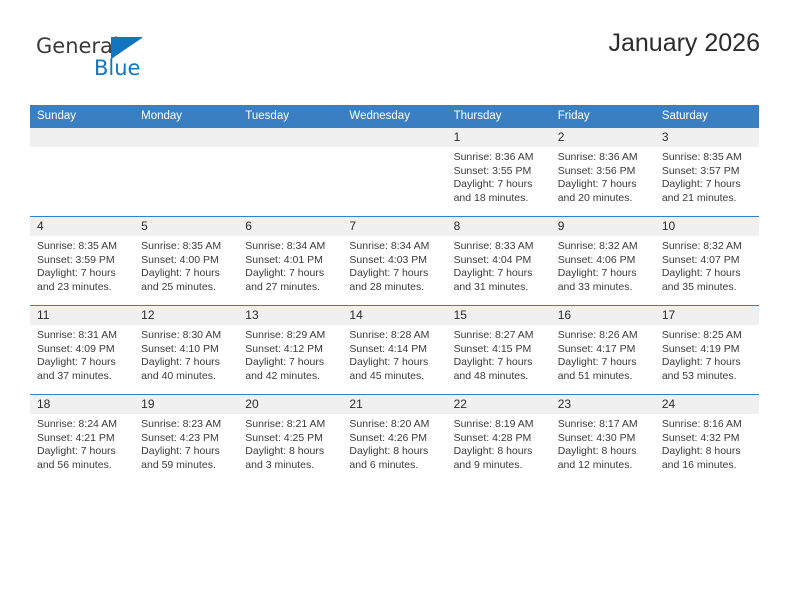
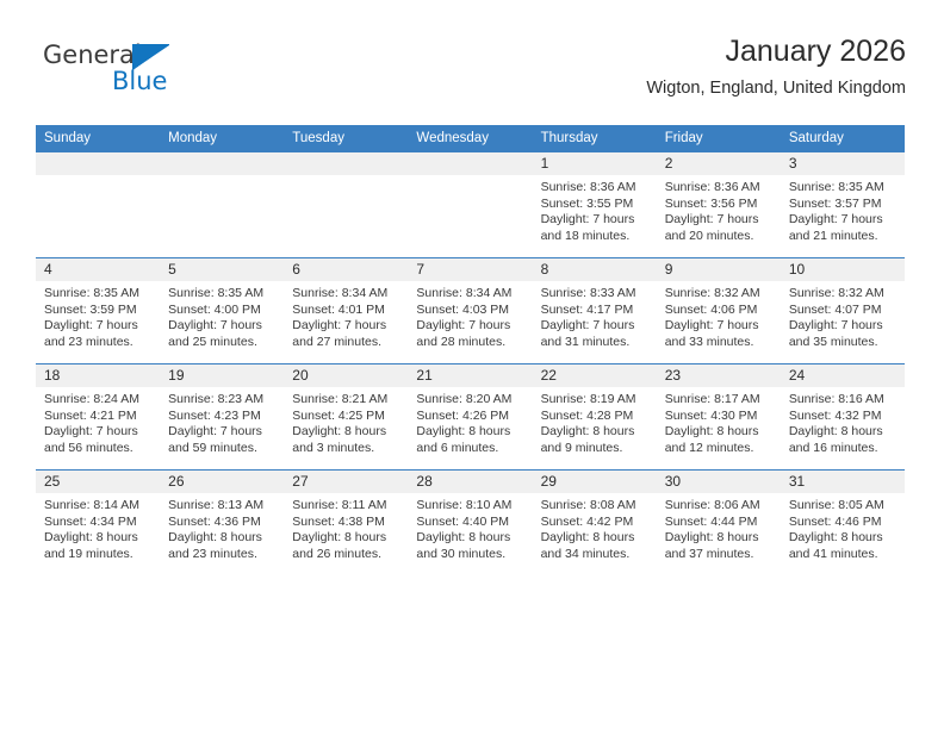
  Genera
  Blue
  January 2026
+ Wigton, England, United Kingdom
  Sunday	Monday	Tuesday	Wednesday	Thursday	Friday	Saturday
  				1Sunrise: 8:36 AMSunset: 3:55 PMDaylight: 7 hoursand 18 minutes.	2Sunrise: 8:36 AMSunset: 3:56 PMDaylight: 7 hoursand 20 minutes.	3Sunrise: 8:35 AMSunset: 3:57 PMDaylight: 7 hoursand 21 minutes.
- 4Sunrise: 8:35 AMSunset: 3:59 PMDaylight: 7 hoursand 23 minutes.	5Sunrise: 8:35 AMSunset: 4:00 PMDaylight: 7 hoursand 25 minutes.	6Sunrise: 8:34 AMSunset: 4:01 PMDaylight: 7 hoursand 27 minutes.	7Sunrise: 8:34 AMSunset: 4:03 PMDaylight: 7 hoursand 28 minutes.	8Sunrise: 8:33 AMSunset: 4:04 PMDaylight: 7 hoursand 31 minutes.	9Sunrise: 8:32 AMSunset: 4:06 PMDaylight: 7 hoursand 33 minutes.	10Sunrise: 8:32 AMSunset: 4:07 PMDaylight: 7 hoursand 35 minutes.
+ 4Sunrise: 8:35 AMSunset: 3:59 PMDaylight: 7 hoursand 23 minutes.	5Sunrise: 8:35 AMSunset: 4:00 PMDaylight: 7 hoursand 25 minutes.	6Sunrise: 8:34 AMSunset: 4:01 PMDaylight: 7 hoursand 27 minutes.	7Sunrise: 8:34 AMSunset: 4:03 PMDaylight: 7 hoursand 28 minutes.	8Sunrise: 8:33 AMSunset: 4:17 PMDaylight: 7 hoursand 31 minutes.	9Sunrise: 8:32 AMSunset: 4:06 PMDaylight: 7 hoursand 33 minutes.	10Sunrise: 8:32 AMSunset: 4:07 PMDaylight: 7 hoursand 35 minutes.
- 11Sunrise: 8:31 AMSunset: 4:09 PMDaylight: 7 hoursand 37 minutes.	12Sunrise: 8:30 AMSunset: 4:10 PMDaylight: 7 hoursand 40 minutes.	13Sunrise: 8:29 AMSunset: 4:12 PMDaylight: 7 hoursand 42 minutes.	14Sunrise: 8:28 AMSunset: 4:14 PMDaylight: 7 hoursand 45 minutes.	15Sunrise: 8:27 AMSunset: 4:15 PMDaylight: 7 hoursand 48 minutes.	16Sunrise: 8:26 AMSunset: 4:17 PMDaylight: 7 hoursand 51 minutes.	17Sunrise: 8:25 AMSunset: 4:19 PMDaylight: 7 hoursand 53 minutes.
  18Sunrise: 8:24 AMSunset: 4:21 PMDaylight: 7 hoursand 56 minutes.	19Sunrise: 8:23 AMSunset: 4:23 PMDaylight: 7 hoursand 59 minutes.	20Sunrise: 8:21 AMSunset: 4:25 PMDaylight: 8 hoursand 3 minutes.	21Sunrise: 8:20 AMSunset: 4:26 PMDaylight: 8 hoursand 6 minutes.	22Sunrise: 8:19 AMSunset: 4:28 PMDaylight: 8 hoursand 9 minutes.	23Sunrise: 8:17 AMSunset: 4:30 PMDaylight: 8 hoursand 12 minutes.	24Sunrise: 8:16 AMSunset: 4:32 PMDaylight: 8 hoursand 16 minutes.
+ 25Sunrise: 8:14 AMSunset: 4:34 PMDaylight: 8 hoursand 19 minutes.	26Sunrise: 8:13 AMSunset: 4:36 PMDaylight: 8 hoursand 23 minutes.	27Sunrise: 8:11 AMSunset: 4:38 PMDaylight: 8 hoursand 26 minutes.	28Sunrise: 8:10 AMSunset: 4:40 PMDaylight: 8 hoursand 30 minutes.	29Sunrise: 8:08 AMSunset: 4:42 PMDaylight: 8 hoursand 34 minutes.	30Sunrise: 8:06 AMSunset: 4:44 PMDaylight: 8 hoursand 37 minutes.	31Sunrise: 8:05 AMSunset: 4:46 PMDaylight: 8 hoursand 41 minutes.
